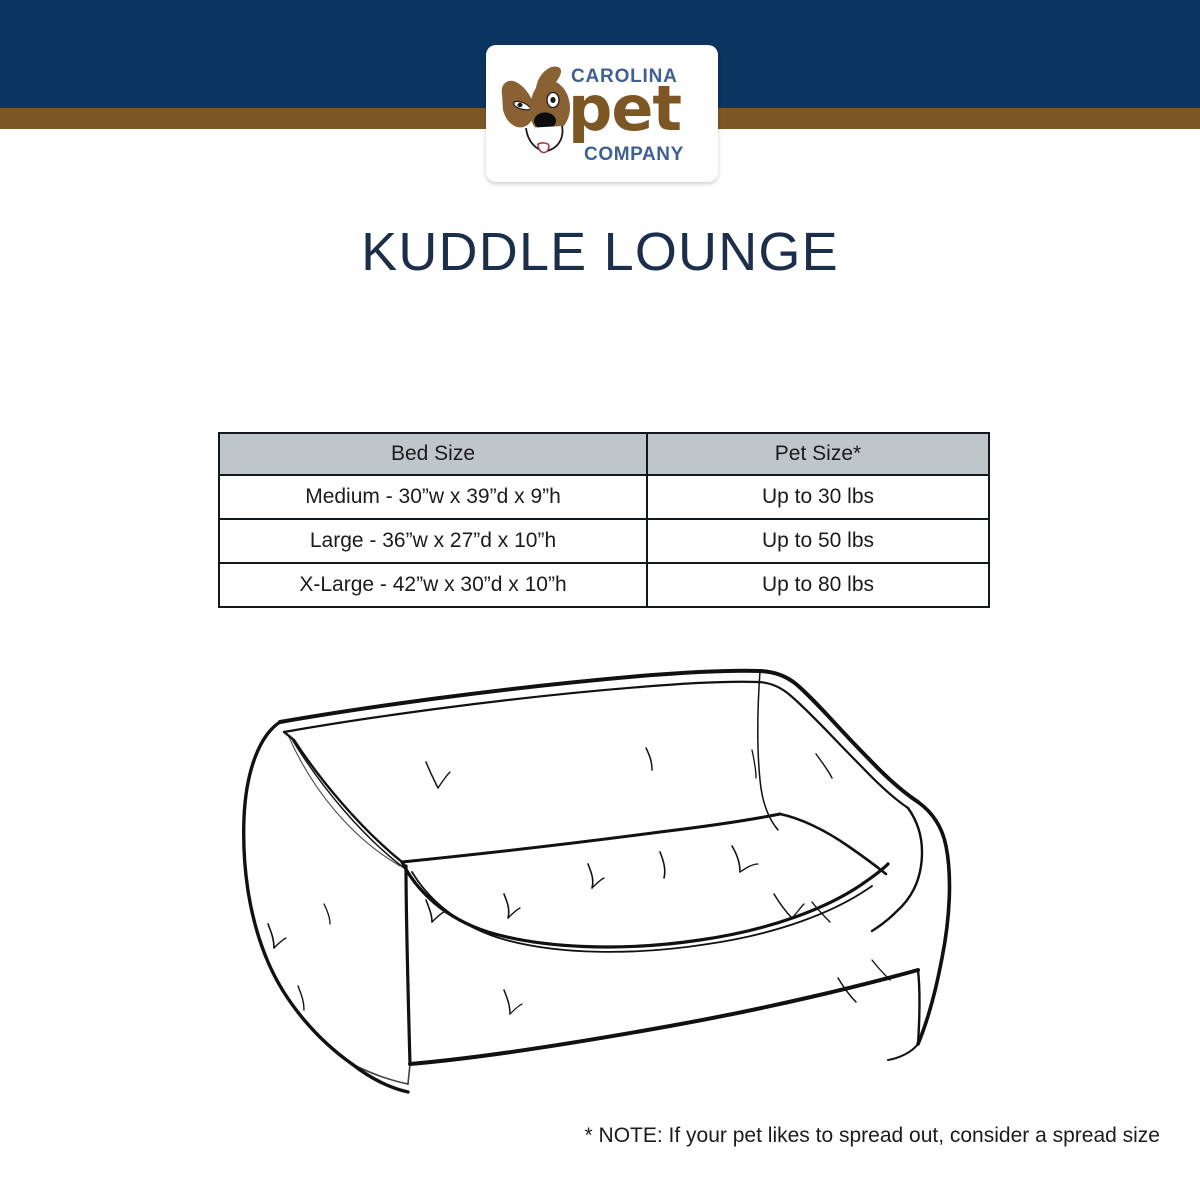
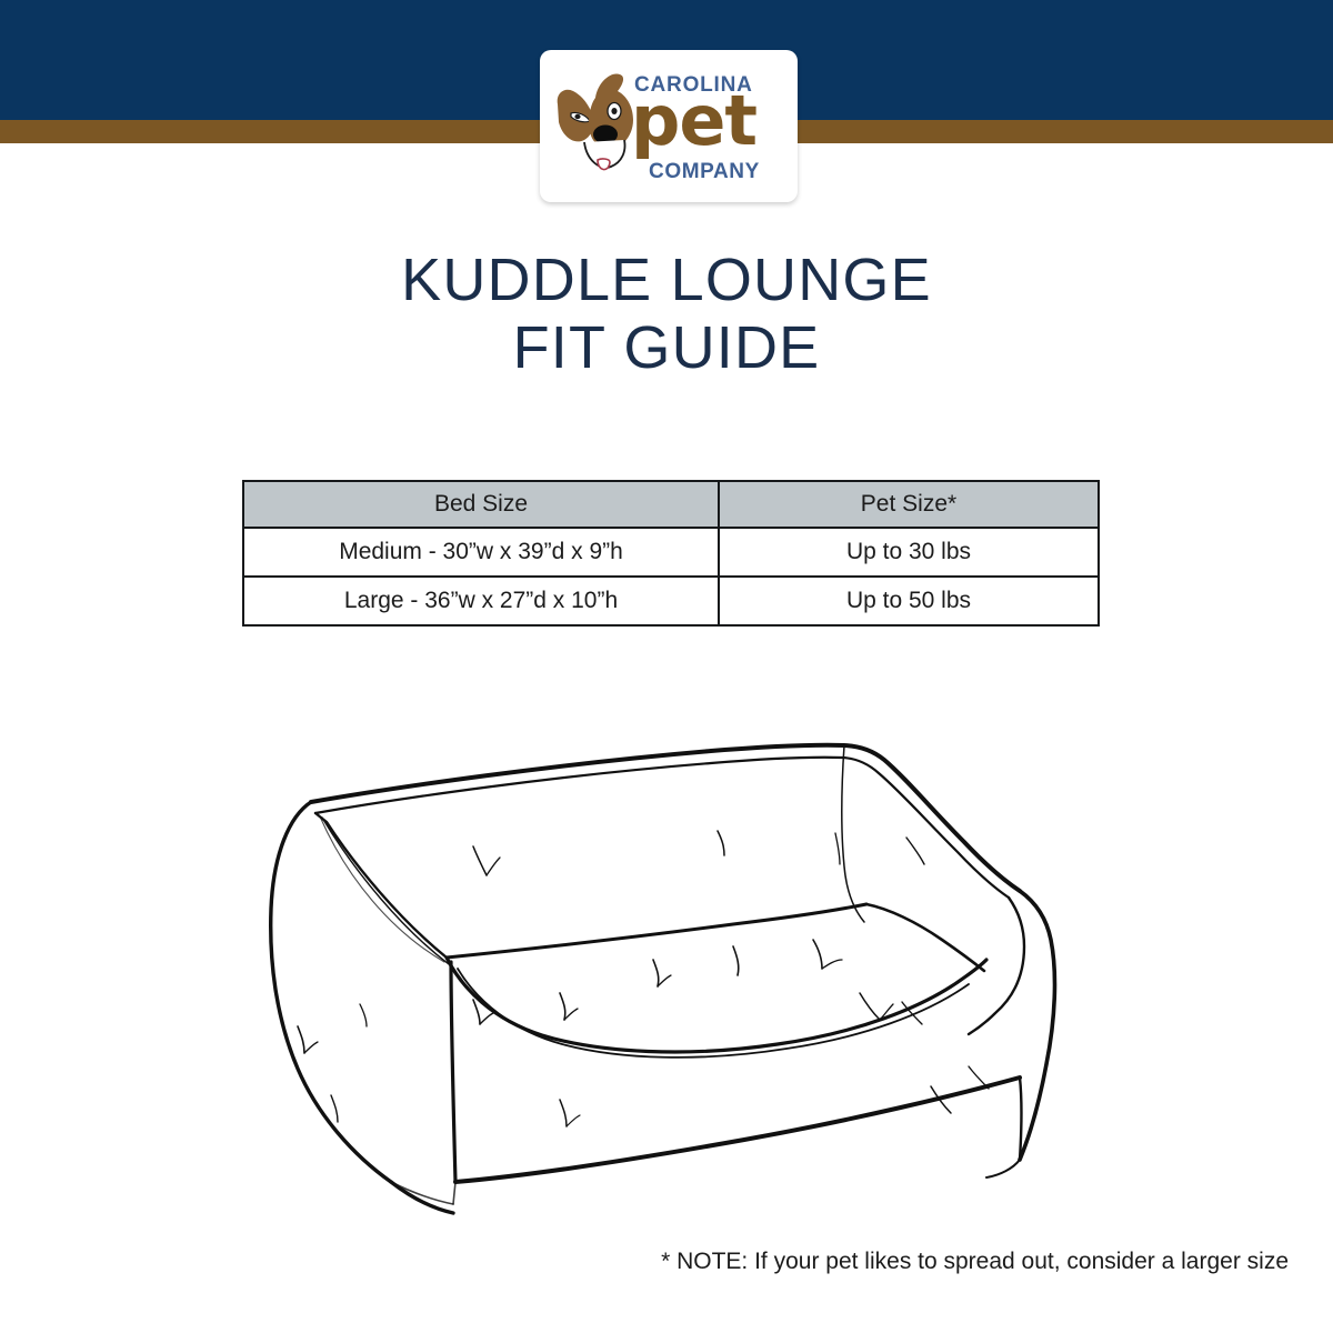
  CAROLINA
  pet
  COMPANY
  KUDDLE LOUNGE
+ FIT GUIDE
  Bed Size	Pet Size*
  Medium - 30”w x 39”d x 9”h	Up to 30 lbs
  Large - 36”w x 27”d x 10”h	Up to 50 lbs
- X-Large - 42”w x 30”d x 10”h	Up to 80 lbs
- * NOTE: If your pet likes to spread out, consider a spread size
+ * NOTE: If your pet likes to spread out, consider a larger size
